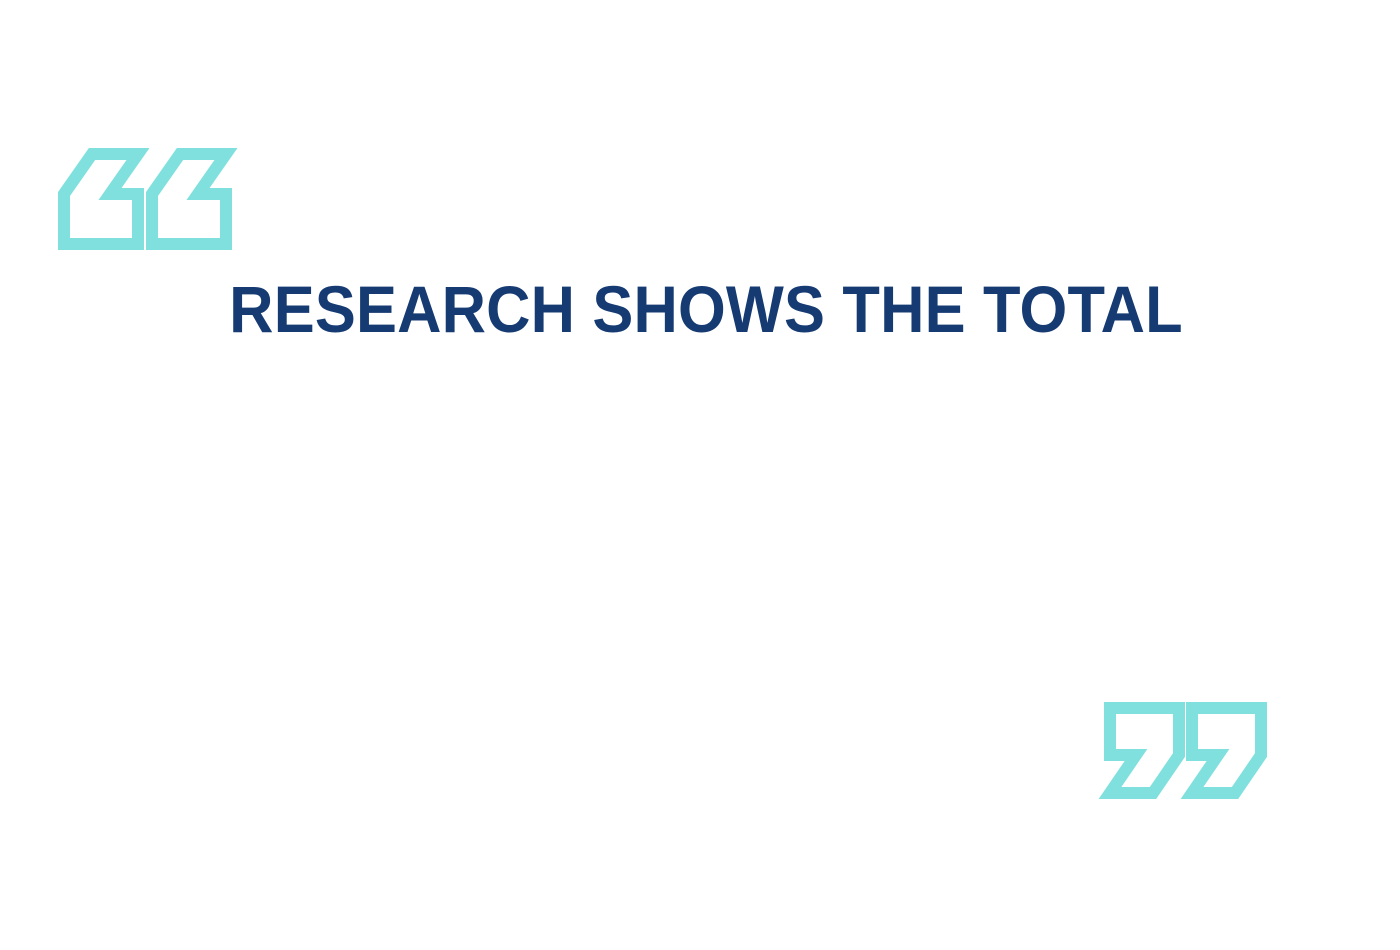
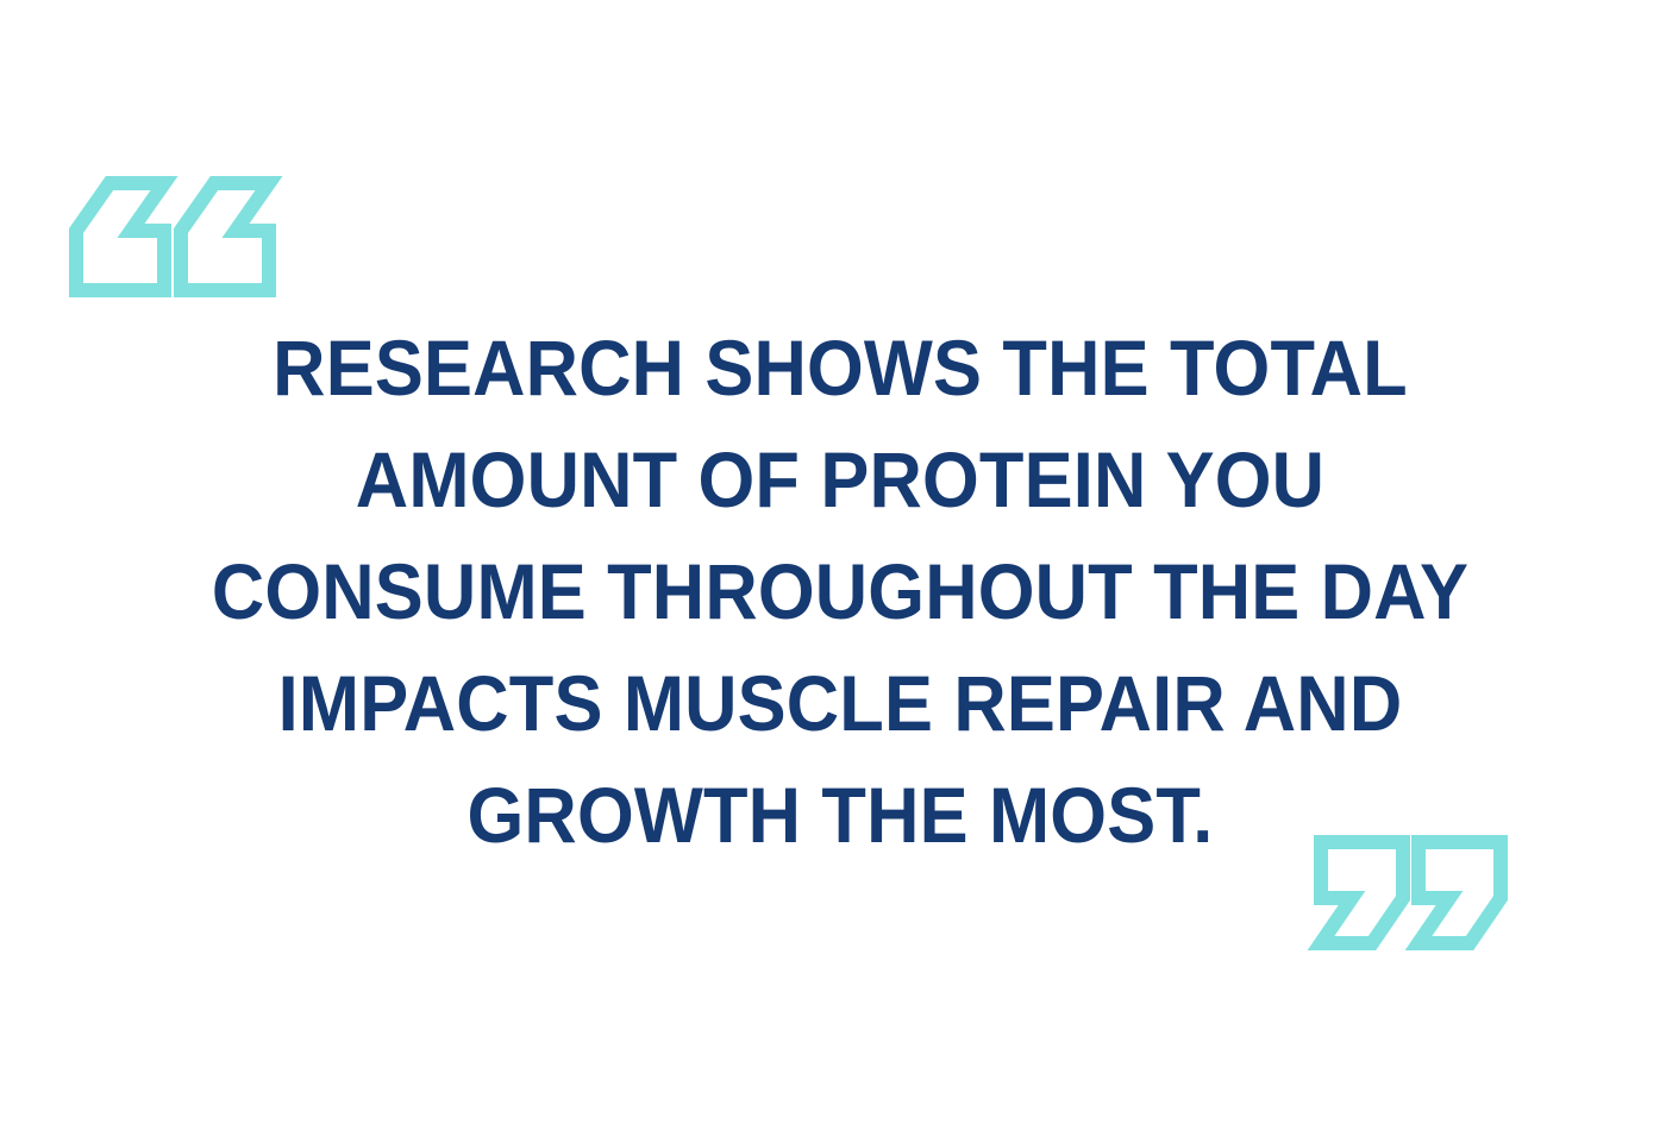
  RESEARCH SHOWS THE TOTAL
+ AMOUNT OF PROTEIN YOU
+ CONSUME THROUGHOUT THE DAY
+ IMPACTS MUSCLE REPAIR AND
+ GROWTH THE MOST.
